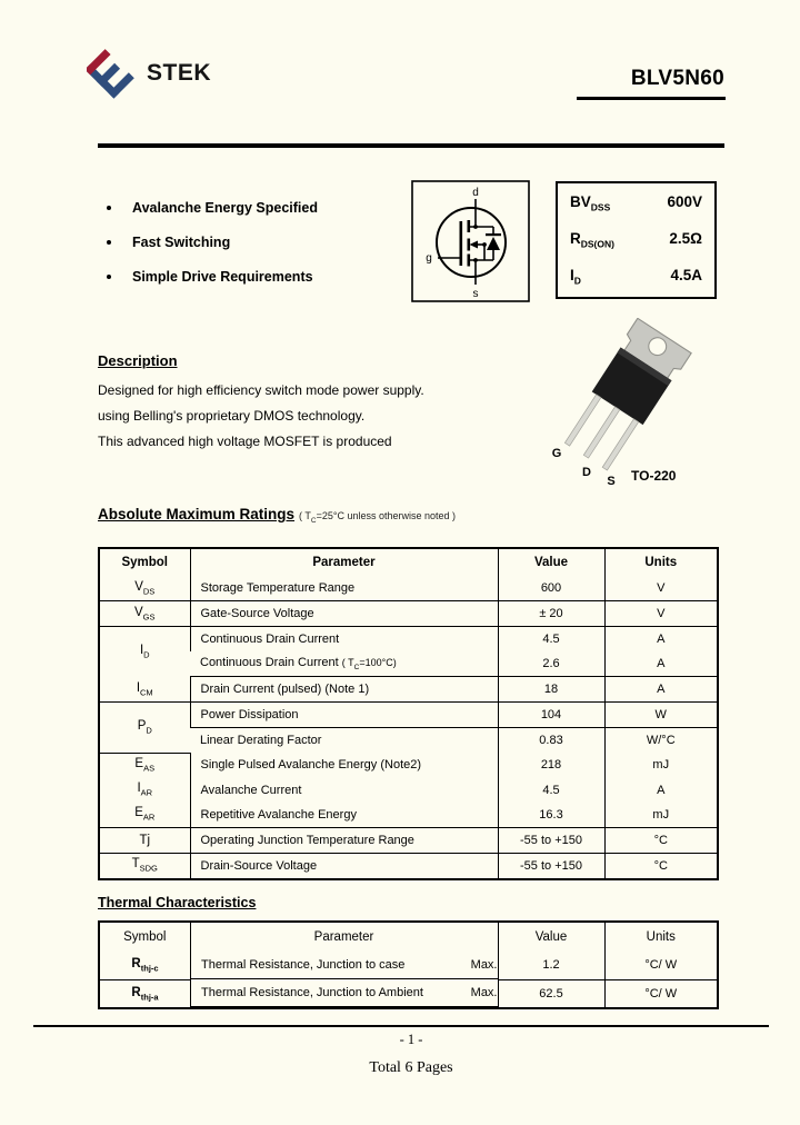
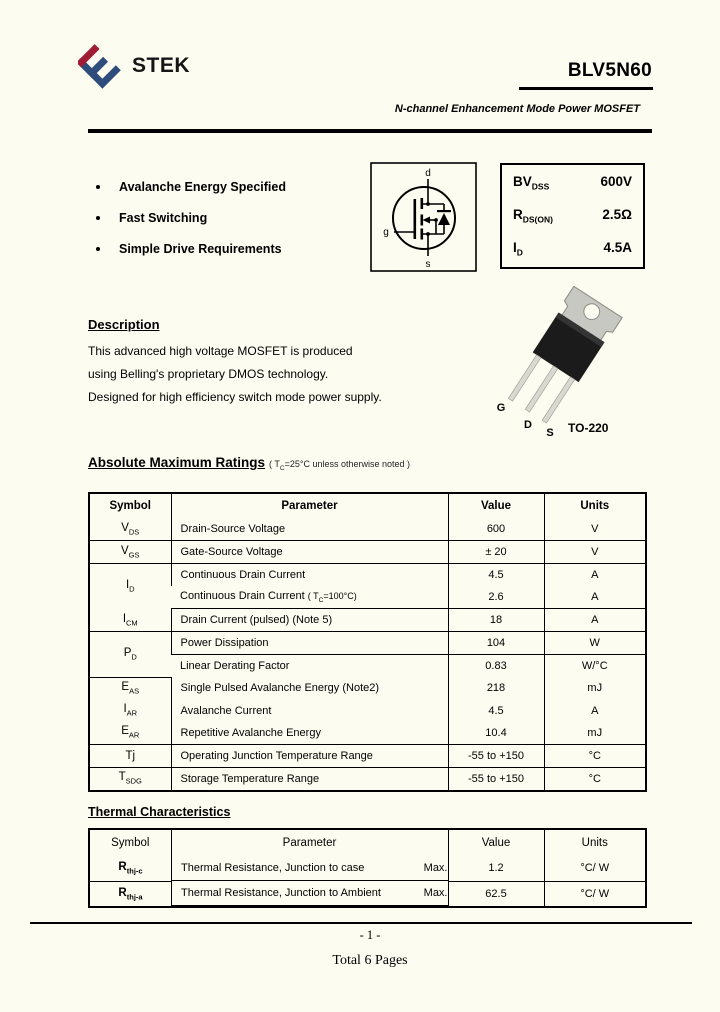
  STEK
  BLV5N60
+ N-channel Enhancement Mode Power MOSFET
  Avalanche Energy Specified
  Fast Switching
  Simple Drive Requirements
  d
  g
  s
  BVDSS
  600V
  RDS(ON)
  2.5Ω
  ID
  4.5A
  Description
- Designed for high efficiency switch mode power supply.
+ This advanced high voltage MOSFET is produced
  using Belling's proprietary DMOS technology.
- This advanced high voltage MOSFET is produced
+ Designed for high efficiency switch mode power supply.
  G
  D
  S
  TO-220
  Absolute Maximum Ratings
  ( T =25°C unless otherwise noted )
  Symbol	Parameter	Value	Units
- VDS	Storage Temperature Range	600	V
+ VDS	Drain-Source Voltage	600	V
  VGS	Gate-Source Voltage	± 20	V
  ID	Continuous Drain Current	4.5	A
  Continuous Drain Current ( T =100°C)	2.6	A
- ICM	Drain Current (pulsed) (Note 1)	18	A
+ ICM	Drain Current (pulsed) (Note 5)	18	A
  PD	Power Dissipation	104	W
  Linear Derating Factor	0.83	W/°C
  EAS	Single Pulsed Avalanche Energy (Note2)	218	mJ
  IAR	Avalanche Current	4.5	A
- EAR	Repetitive Avalanche Energy	16.3	mJ
+ EAR	Repetitive Avalanche Energy	10.4	mJ
  Tj	Operating Junction Temperature Range	-55 to +150	°C
- TSDG	Drain-Source Voltage	-55 to +150	°C
+ TSDG	Storage Temperature Range	-55 to +150	°C
  Thermal Characteristics
  Symbol	Parameter	Value	Units
  Rthj-c	Thermal Resistance, Junction to case Max.			1.2	°C/ W
  Rthj-a	Thermal Resistance, Junction to Ambient Max.			62.5	°C/ W
  - 1 -
  Total 6 Pages
